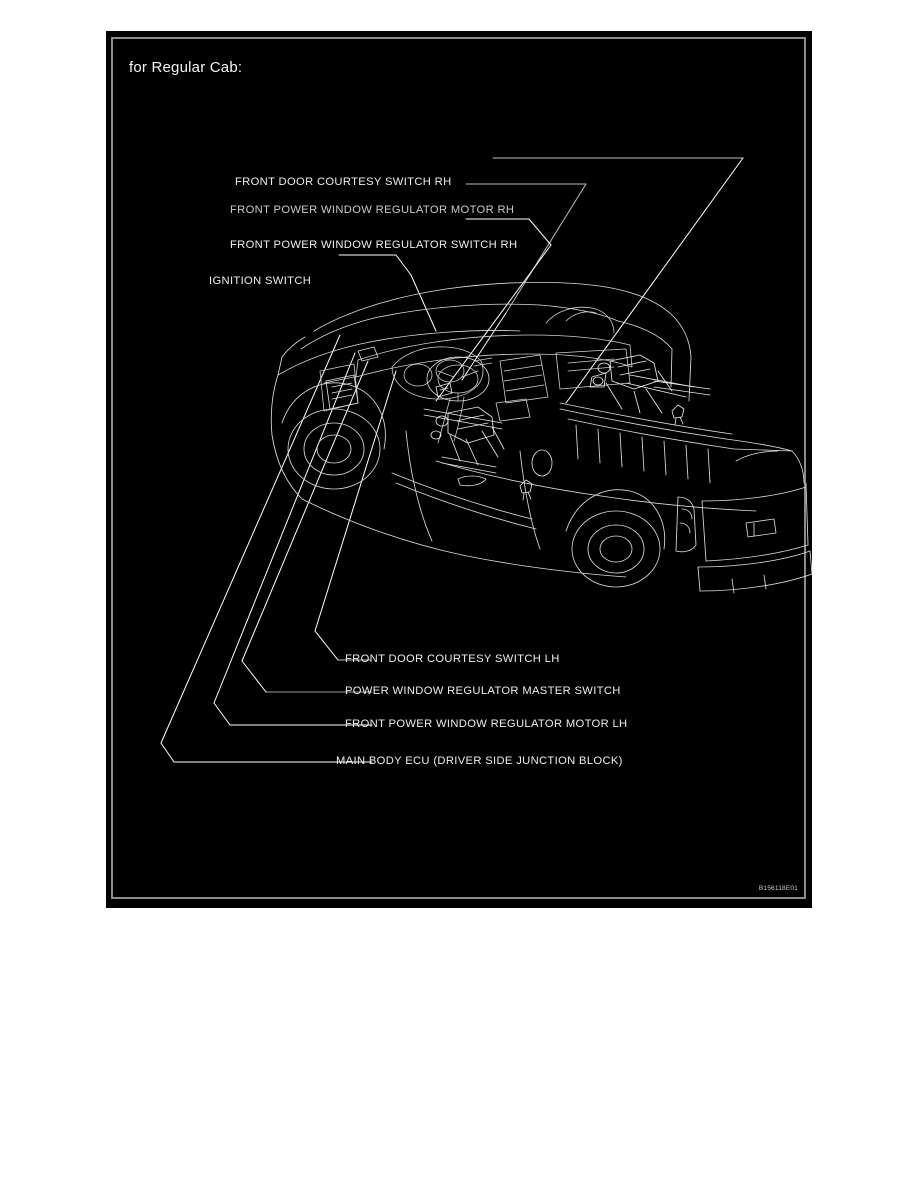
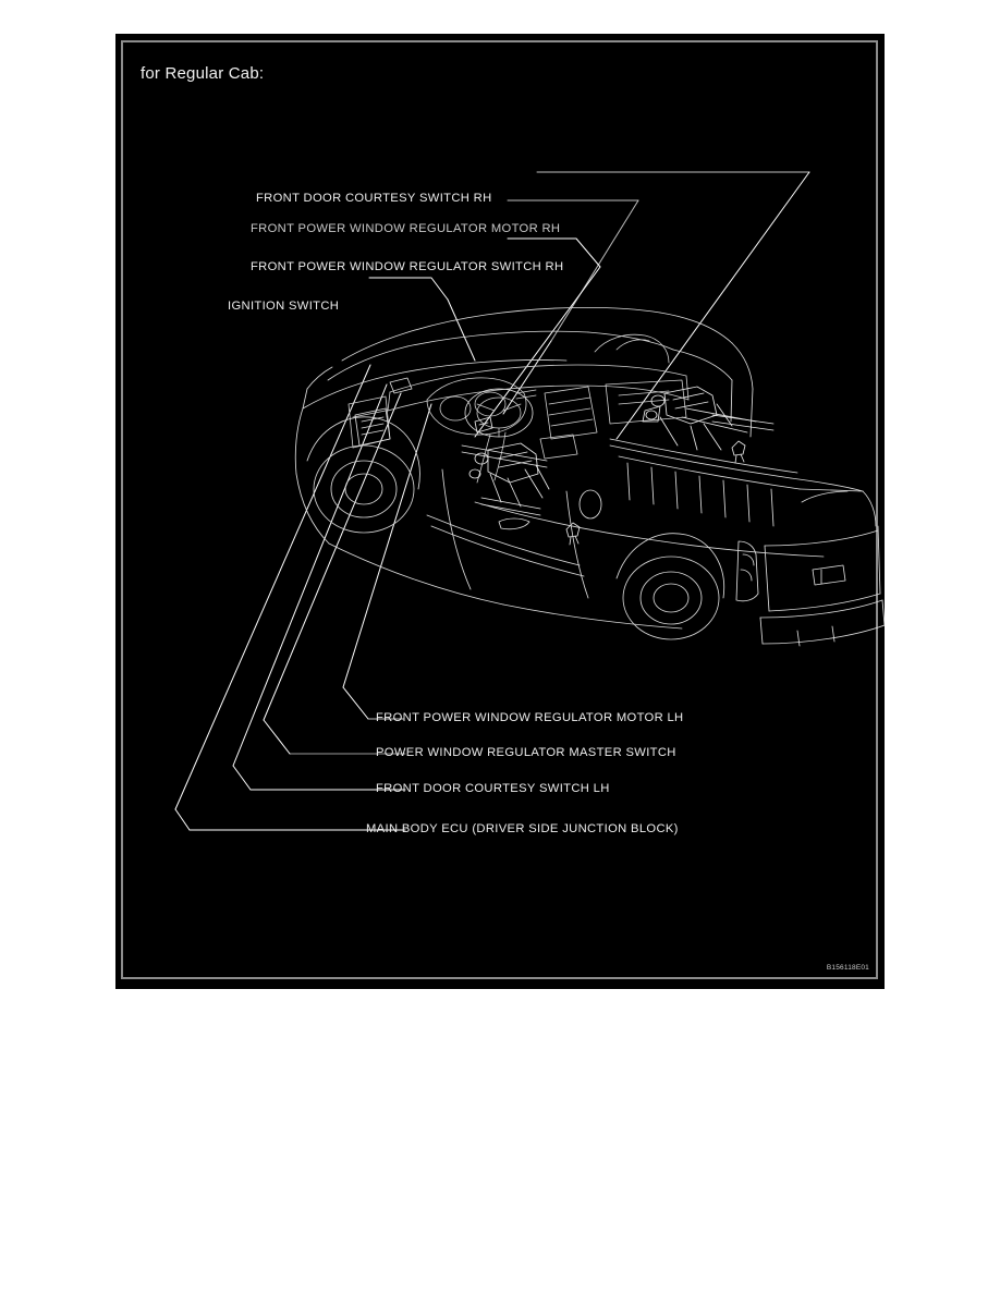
  for Regular Cab:
  FRONT DOOR COURTESY SWITCH RH
  FRONT POWER WINDOW REGULATOR MOTOR RH
  FRONT POWER WINDOW REGULATOR SWITCH RH
  IGNITION SWITCH
- FRONT DOOR COURTESY SWITCH LH
+ FRONT POWER WINDOW REGULATOR MOTOR LH
  POWER WINDOW REGULATOR MASTER SWITCH
- FRONT POWER WINDOW REGULATOR MOTOR LH
+ FRONT DOOR COURTESY SWITCH LH
  MAIN BODY ECU (DRIVER SIDE JUNCTION BLOCK)
